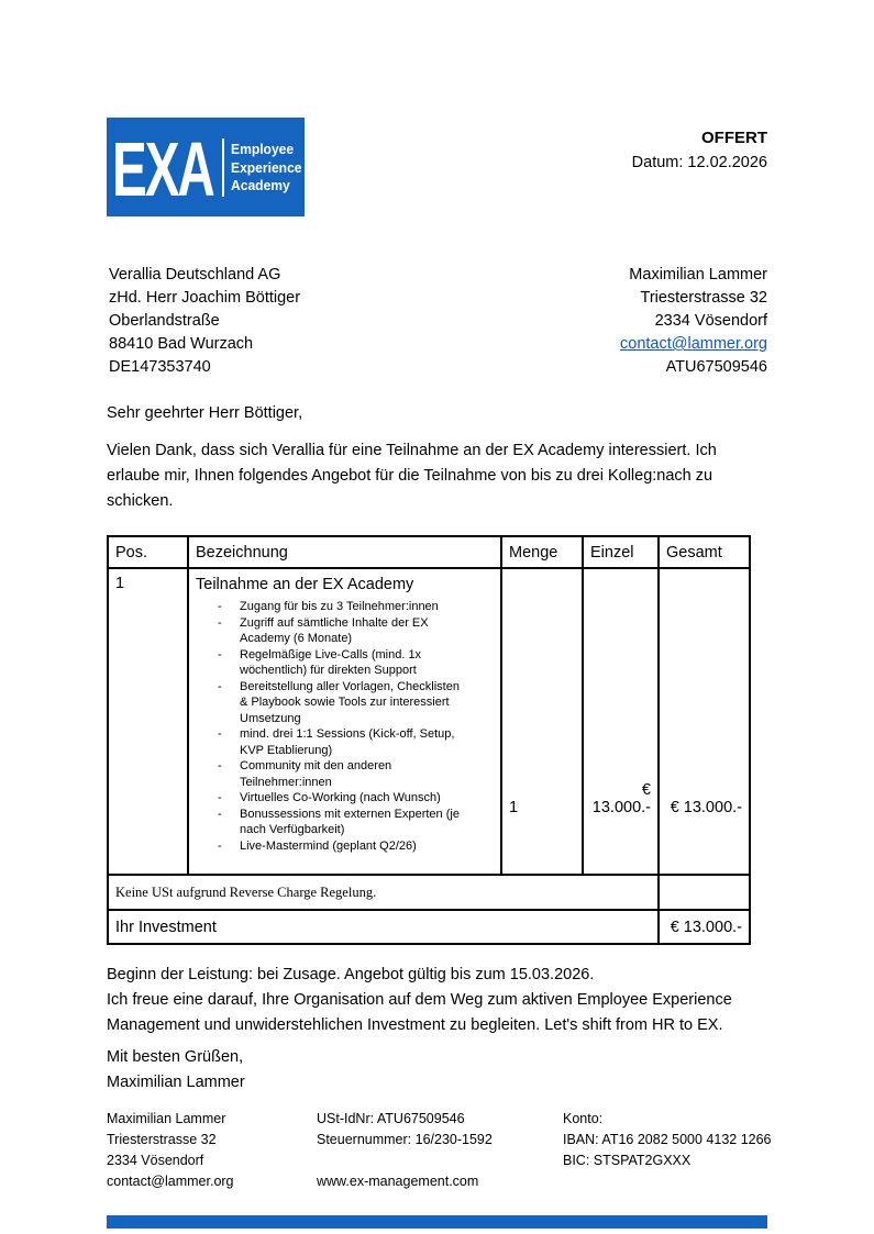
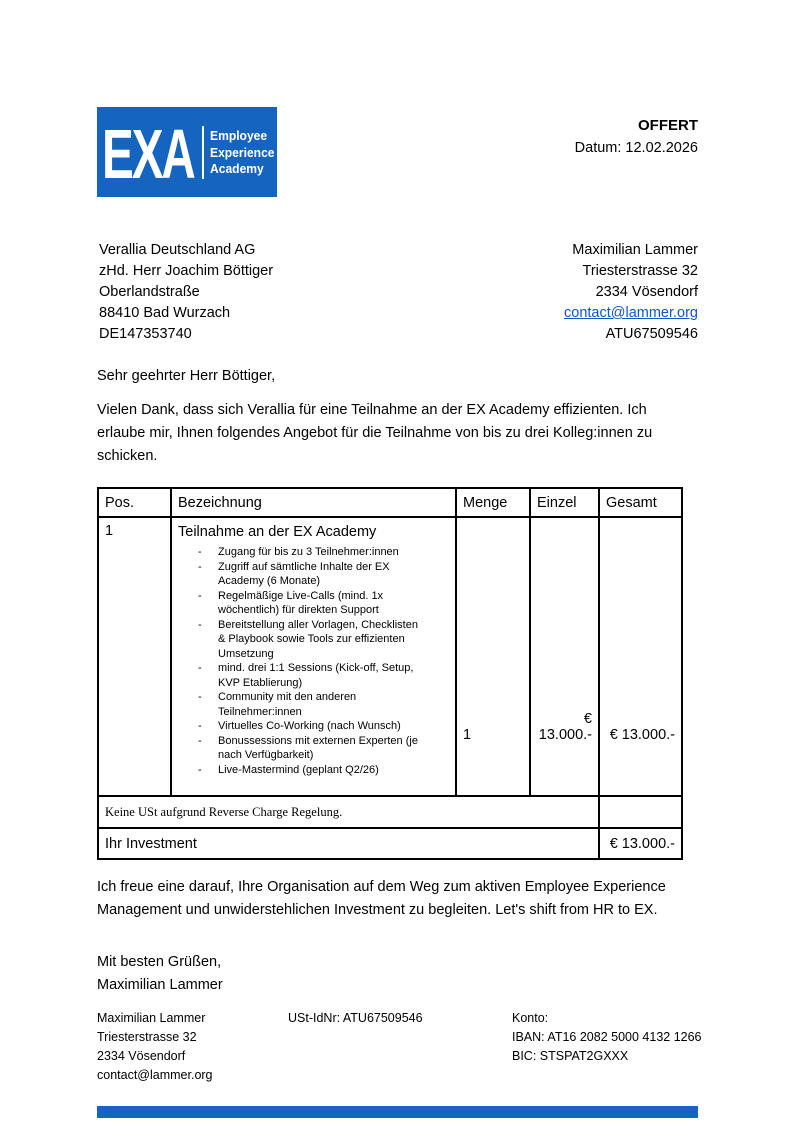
  EXA
  Employee
  Experience
  Academy
  OFFERT
  Datum: 12.02.2026
  Verallia Deutschland AG
  zHd. Herr Joachim Böttiger
  Oberlandstraße
  88410 Bad Wurzach
  DE147353740
  Maximilian Lammer
  Triesterstrasse 32
  2334 Vösendorf
  contact@lammer.org
  ATU67509546
  Sehr geehrter Herr Böttiger,
- Vielen Dank, dass sich Verallia für eine Teilnahme an der EX Academy interessiert. Ich
+ Vielen Dank, dass sich Verallia für eine Teilnahme an der EX Academy effizienten. Ich
- erlaube mir, Ihnen folgendes Angebot für die Teilnahme von bis zu drei Kolleg:nach zu
+ erlaube mir, Ihnen folgendes Angebot für die Teilnahme von bis zu drei Kolleg:innen zu
  schicken.
  Pos.	Bezeichnung	Menge	Einzel	Gesamt
- 1	Teilnahme an der EX Academy Zugang für bis zu 3 Teilnehmer:innen Zugriff auf sämtliche Inhalte der EX Academy (6 Monate) Regelmäßige Live-Calls (mind. 1x wöchentlich) für direkten Support Bereitstellung aller Vorlagen, Checklisten & Playbook sowie Tools zur interessiert Umsetzung mind. drei 1:1 Sessions (Kick-off, Setup, KVP Etablierung) Community mit den anderen Teilnehmer:innen Virtuelles Co-Working (nach Wunsch) Bonussessions mit externen Experten (je nach Verfügbarkeit) Live-Mastermind (geplant Q2/26)	1	€ 13.000.-	€ 13.000.-
+ 1	Teilnahme an der EX Academy Zugang für bis zu 3 Teilnehmer:innen Zugriff auf sämtliche Inhalte der EX Academy (6 Monate) Regelmäßige Live-Calls (mind. 1x wöchentlich) für direkten Support Bereitstellung aller Vorlagen, Checklisten & Playbook sowie Tools zur effizienten Umsetzung mind. drei 1:1 Sessions (Kick-off, Setup, KVP Etablierung) Community mit den anderen Teilnehmer:innen Virtuelles Co-Working (nach Wunsch) Bonussessions mit externen Experten (je nach Verfügbarkeit) Live-Mastermind (geplant Q2/26)	1	€ 13.000.-	€ 13.000.-
  Keine USt aufgrund Reverse Charge Regelung.
  Ihr Investment	€ 13.000.-
- Beginn der Leistung: bei Zusage. Angebot gültig bis zum 15.03.2026.
  Ich freue eine darauf, Ihre Organisation auf dem Weg zum aktiven Employee Experience
  Management und unwiderstehlichen Investment zu begleiten. Let's shift from HR to EX.
  Mit besten Grüßen,
  Maximilian Lammer
  Maximilian Lammer
  Triesterstrasse 32
  2334 Vösendorf
  contact@lammer.org
  USt-IdNr: ATU67509546
- Steuernummer: 16/230-1592
- www.ex-management.com
  Konto:
  IBAN: AT16 2082 5000 4132 1266
  BIC: STSPAT2GXXX
